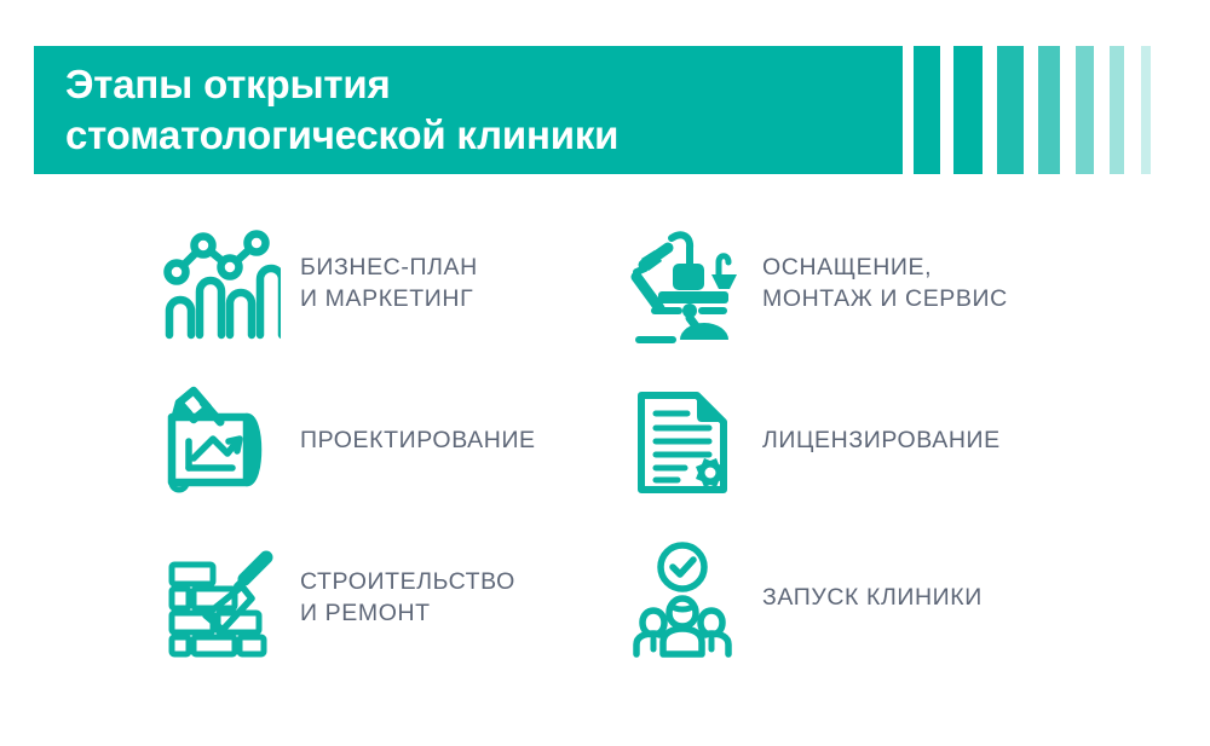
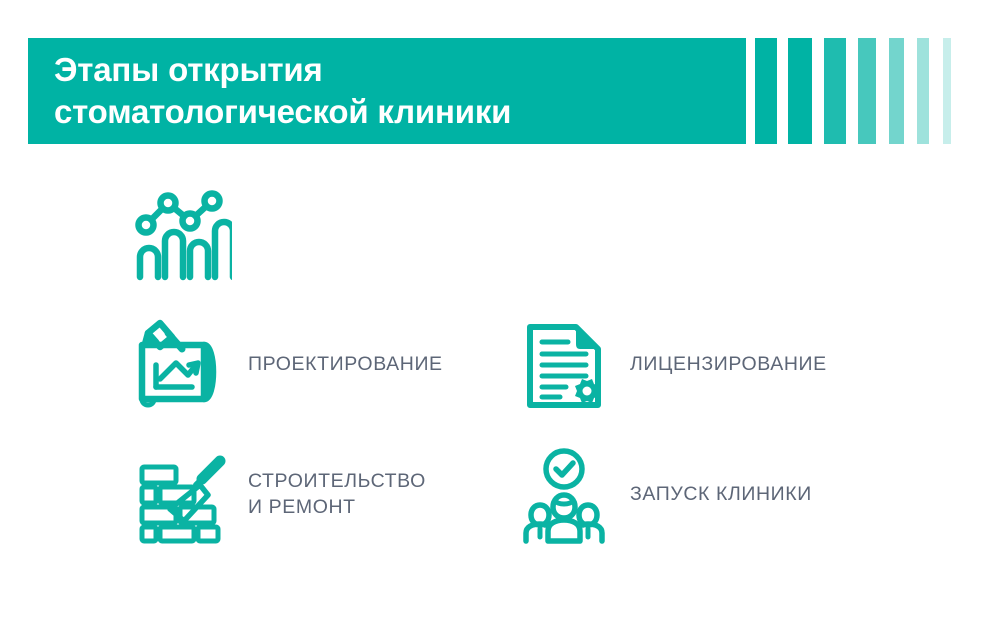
  Этапы открытия
  стоматологической клиники
- БИЗНЕС-ПЛАН
- И МАРКЕТИНГ
- ОСНАЩЕНИЕ,
- МОНТАЖ И СЕРВИС
  ПРОЕКТИРОВАНИЕ
  ЛИЦЕНЗИРОВАНИЕ
  СТРОИТЕЛЬСТВО
  И РЕМОНТ
  ЗАПУСК КЛИНИКИ
